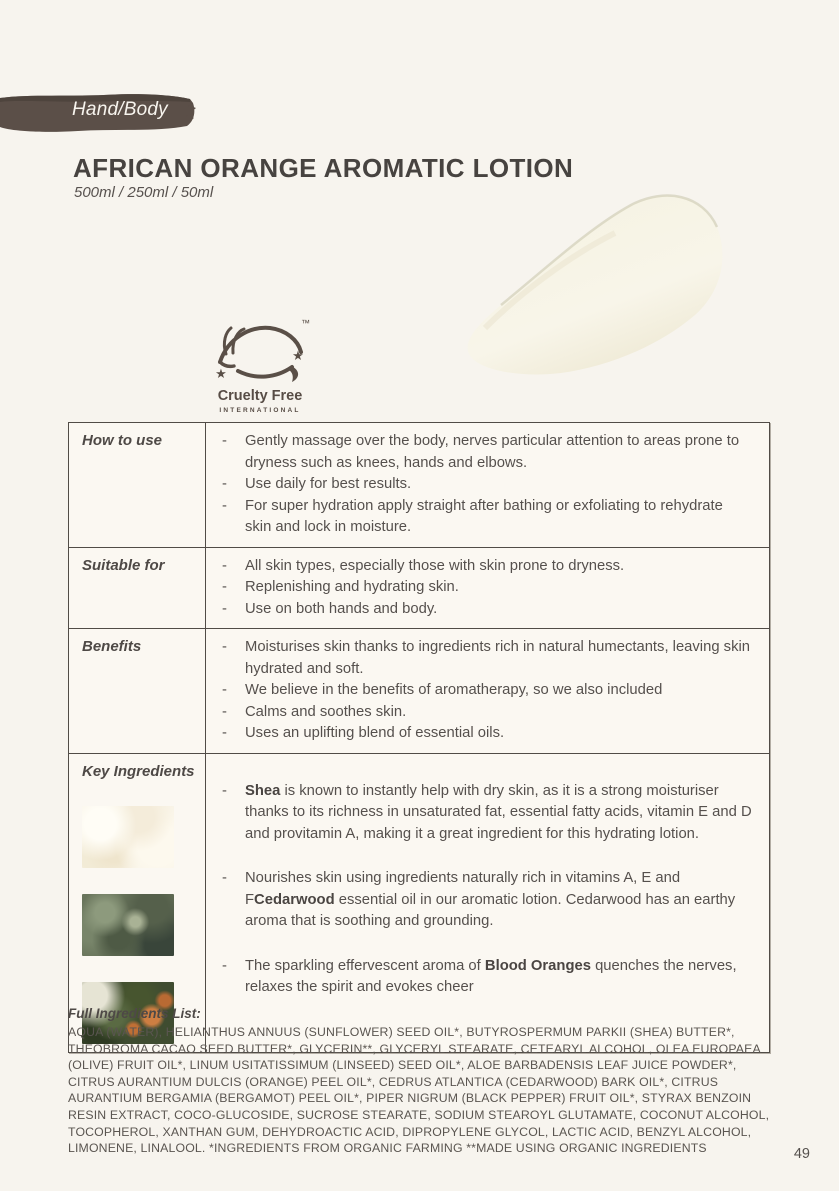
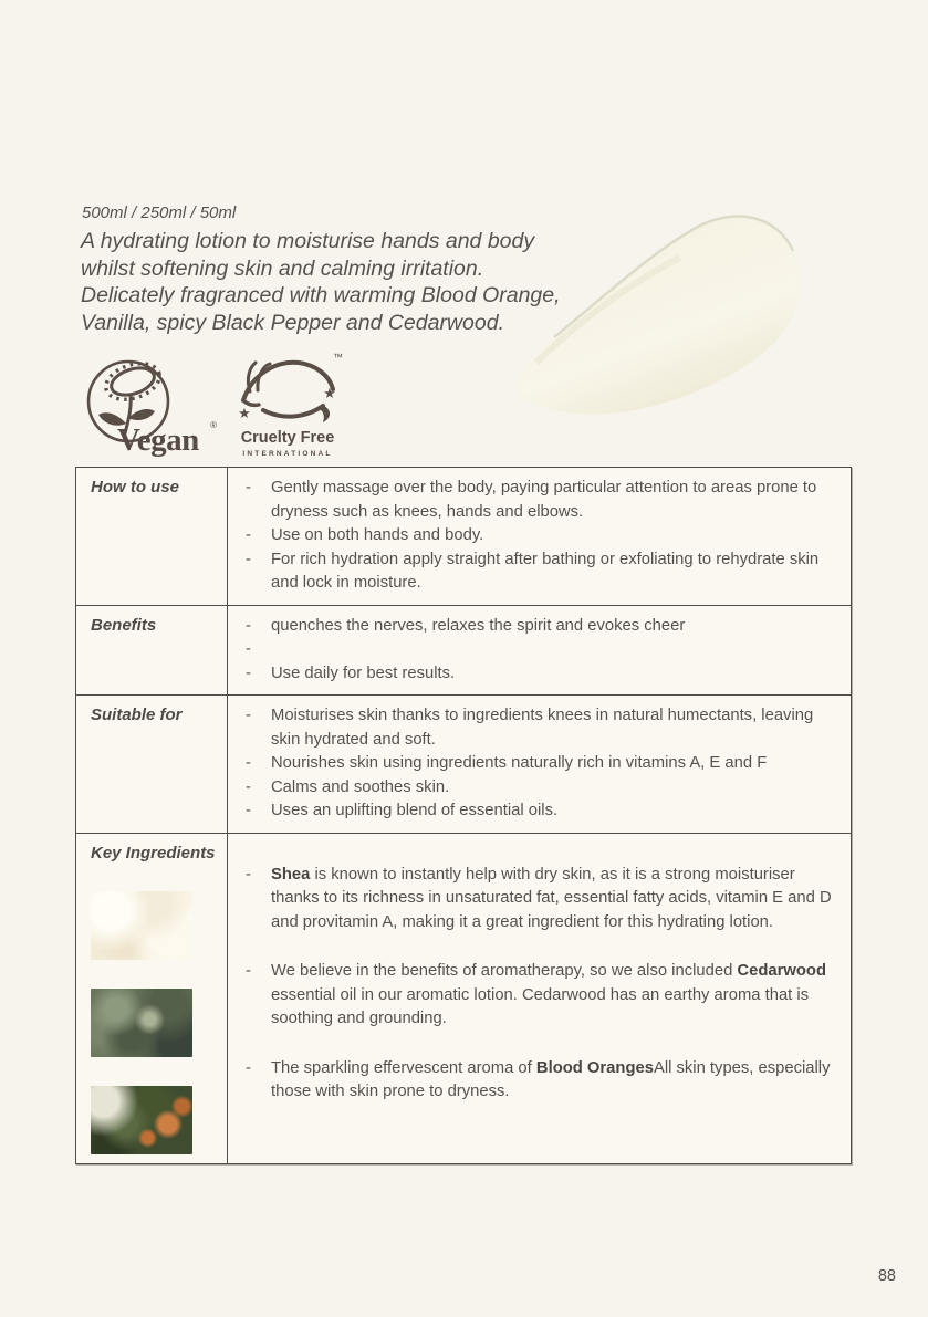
- Hand/Body
- AFRICAN ORANGE AROMATIC LOTION
  500ml / 250ml / 50ml
+ A hydrating lotion to moisturise hands and body
+ whilst softening skin and calming irritation.
+ Delicately fragranced with warming Blood Orange,
+ Vanilla, spicy Black Pepper and Cedarwood.
+ Vegan
+ ®
  ™
  ★
  ★
  Cruelty Free
  How to use
  -
- Gently massage over the body, nerves particular attention to areas prone to dryness such as knees, hands and elbows.
+ Gently massage over the body, paying particular attention to areas prone to dryness such as knees, hands and elbows.
  -
- Use daily for best results.
+ Use on both hands and body.
  -
- For super hydration apply straight after bathing or exfoliating to rehydrate skin and lock in moisture.
+ For rich hydration apply straight after bathing or exfoliating to rehydrate skin and lock in moisture.
- Suitable for
+ Benefits
  -
- All skin types, especially those with skin prone to dryness.
+ quenches the nerves, relaxes the spirit and evokes cheer
  -
- Replenishing and hydrating skin.
  -
- Use on both hands and body.
+ Use daily for best results.
- Benefits
+ Suitable for
  -
- Moisturises skin thanks to ingredients rich in natural humectants, leaving skin hydrated and soft.
+ Moisturises skin thanks to ingredients knees in natural humectants, leaving skin hydrated and soft.
  -
- We believe in the benefits of aromatherapy, so we also included
+ Nourishes skin using ingredients naturally rich in vitamins A, E and F
  -
  Calms and soothes skin.
  -
  Uses an uplifting blend of essential oils.
  Key Ingredients
  -
  Shea is known to instantly help with dry skin, as it is a strong moisturiser thanks to its richness in unsaturated fat, essential fatty acids, vitamin E and D and provitamin A, making it a great ingredient for this hydrating lotion.
  -
- Nourishes skin using ingredients naturally rich in vitamins A, E and FCedarwood essential oil in our aromatic lotion. Cedarwood has an earthy aroma that is soothing and grounding.
+ We believe in the benefits of aromatherapy, so we also included Cedarwood essential oil in our aromatic lotion. Cedarwood has an earthy aroma that is soothing and grounding.
  -
- The sparkling effervescent aroma of Blood Oranges quenches the nerves, relaxes the spirit and evokes cheer
+ The sparkling effervescent aroma of Blood OrangesAll skin types, especially those with skin prone to dryness.
- Full Ingredients List:
- AQUA (WATER), HELIANTHUS ANNUUS (SUNFLOWER) SEED OIL*, BUTYROSPERMUM PARKII (SHEA) BUTTER*, THEOBROMA CACAO SEED BUTTER*, GLYCERIN**, GLYCERYL STEARATE, CETEARYL ALCOHOL, OLEA EUROPAEA (OLIVE) FRUIT OIL*, LINUM USITATISSIMUM (LINSEED) SEED OIL*, ALOE BARBADENSIS LEAF JUICE POWDER*, CITRUS AURANTIUM DULCIS (ORANGE) PEEL OIL*, CEDRUS ATLANTICA (CEDARWOOD) BARK OIL*, CITRUS AURANTIUM BERGAMIA (BERGAMOT) PEEL OIL*, PIPER NIGRUM (BLACK PEPPER) FRUIT OIL*, STYRAX BENZOIN RESIN EXTRACT, COCO-GLUCOSIDE, SUCROSE STEARATE, SODIUM STEAROYL GLUTAMATE, COCONUT ALCOHOL, TOCOPHEROL, XANTHAN GUM, DEHYDROACTIC ACID, DIPROPYLENE GLYCOL, LACTIC ACID, BENZYL ALCOHOL, LIMONENE, LINALOOL. *INGREDIENTS FROM ORGANIC FARMING **MADE USING ORGANIC INGREDIENTS
- 49
+ 88
